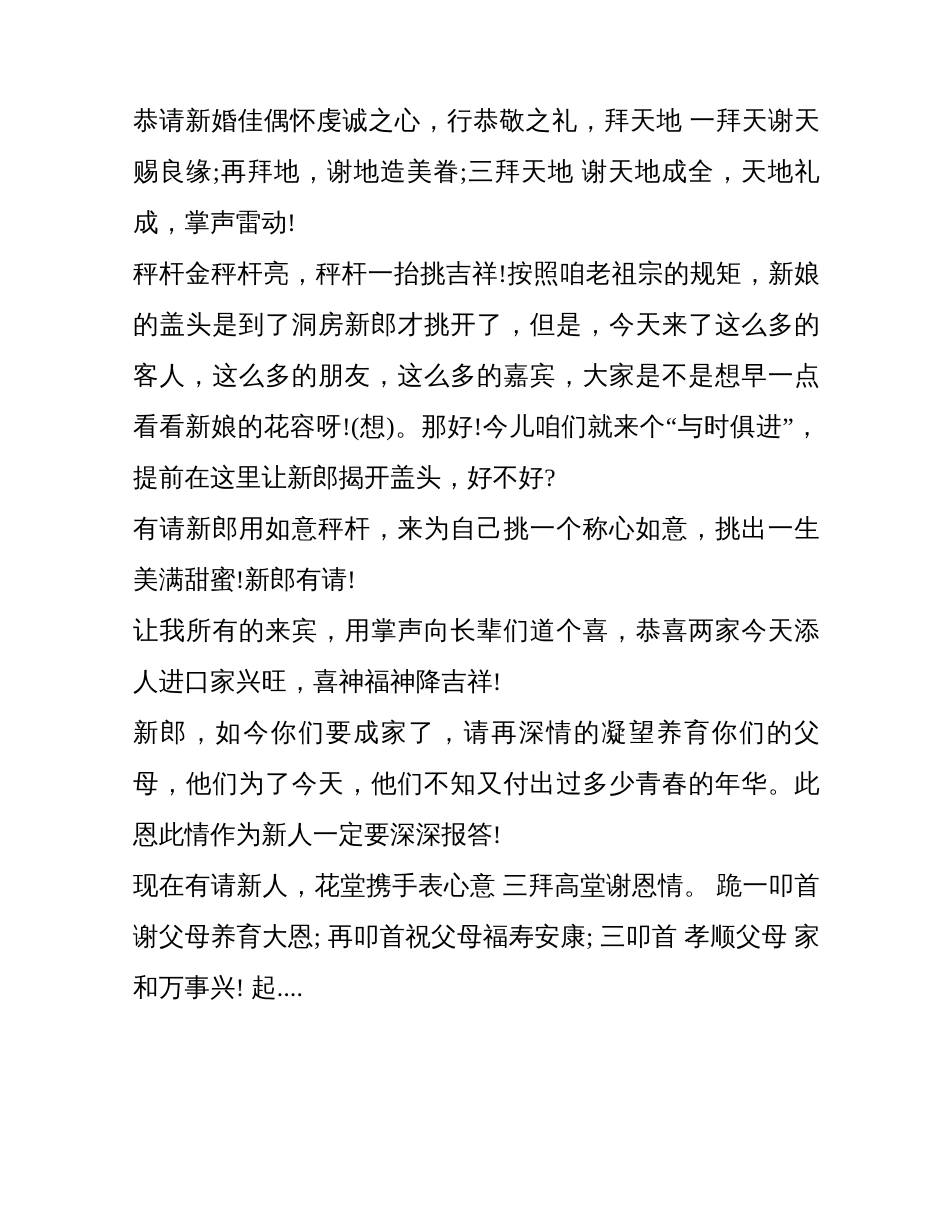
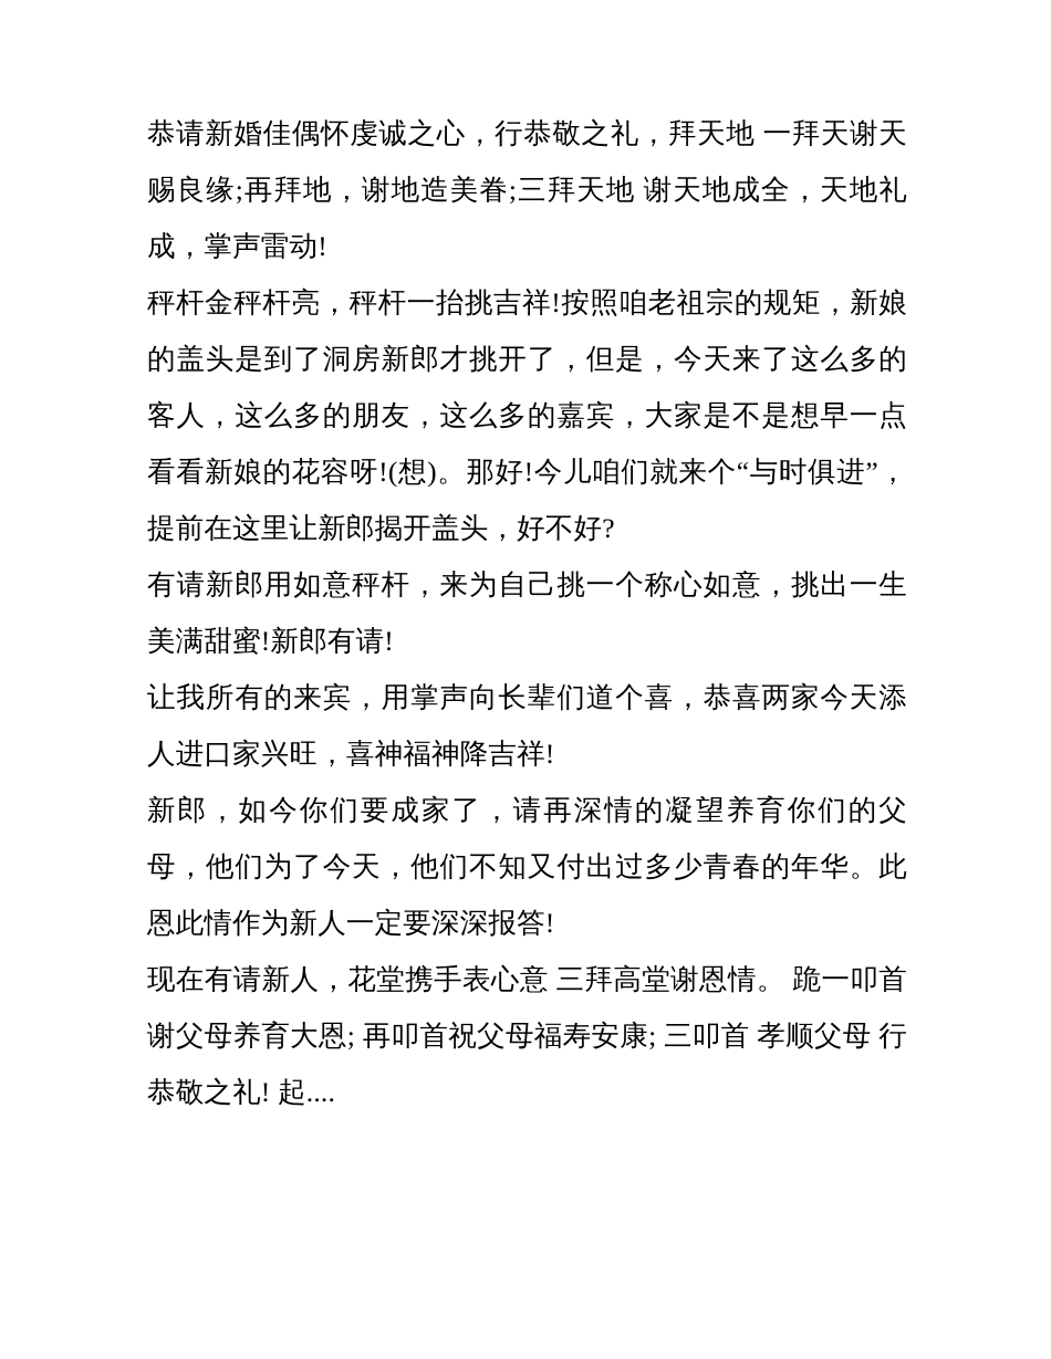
  恭请新婚佳偶怀虔诚之心，行恭敬之礼，拜天地 一拜天谢天赐良缘;再拜地，谢地造美眷;三拜天地 谢天地成全，天地礼成，掌声雷动!
  秤杆金秤杆亮，秤杆一抬挑吉祥!按照咱老祖宗的规矩，新娘的盖头是到了洞房新郎才挑开了，但是，今天来了这么多的客人，这么多的朋友，这么多的嘉宾，大家是不是想早一点看看新娘的花容呀!(想)。那好!今儿咱们就来个“与时俱进”，提前在这里让新郎揭开盖头，好不好?
  有请新郎用如意秤杆，来为自己挑一个称心如意，挑出一生美满甜蜜!新郎有请!
  让我所有的来宾，用掌声向长辈们道个喜，恭喜两家今天添人进口家兴旺，喜神福神降吉祥!
  新郎，如今你们要成家了，请再深情的凝望养育你们的父母，他们为了今天，他们不知又付出过多少青春的年华。此恩此情作为新人一定要深深报答!
- 现在有请新人，花堂携手表心意 三拜高堂谢恩情。 跪一叩首 谢父母养育大恩; 再叩首祝父母福寿安康; 三叩首 孝顺父母 家和万事兴! 起....
+ 现在有请新人，花堂携手表心意 三拜高堂谢恩情。 跪一叩首 谢父母养育大恩; 再叩首祝父母福寿安康; 三叩首 孝顺父母 行恭敬之礼! 起....
